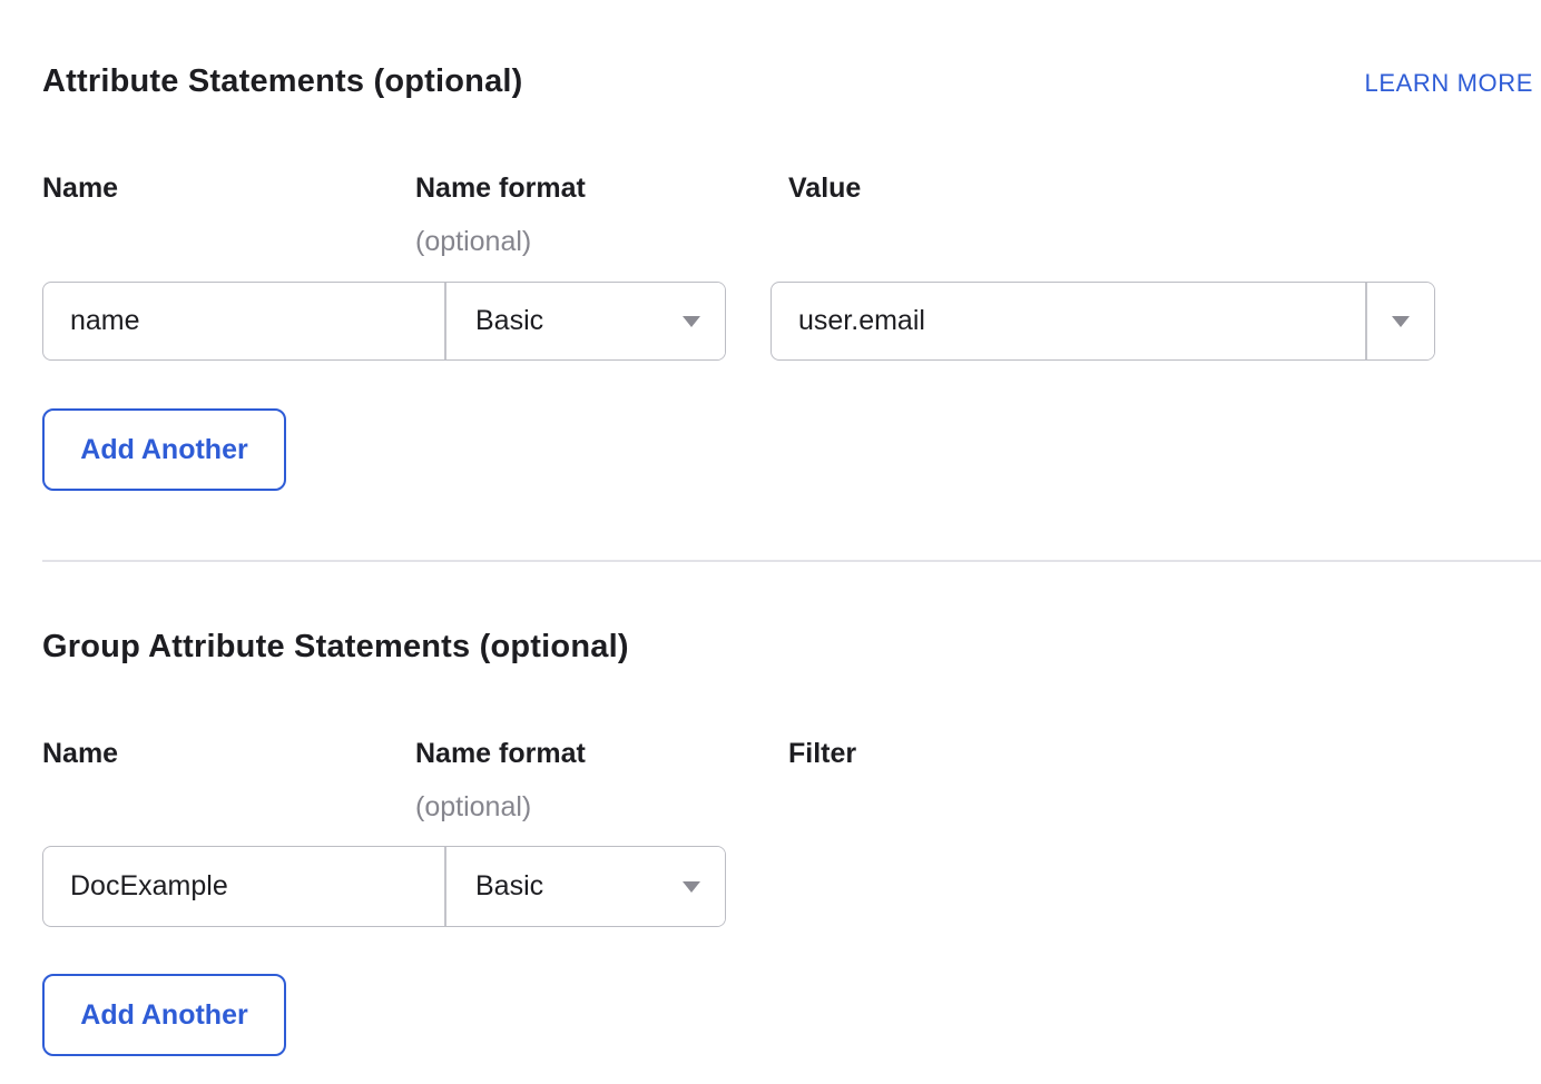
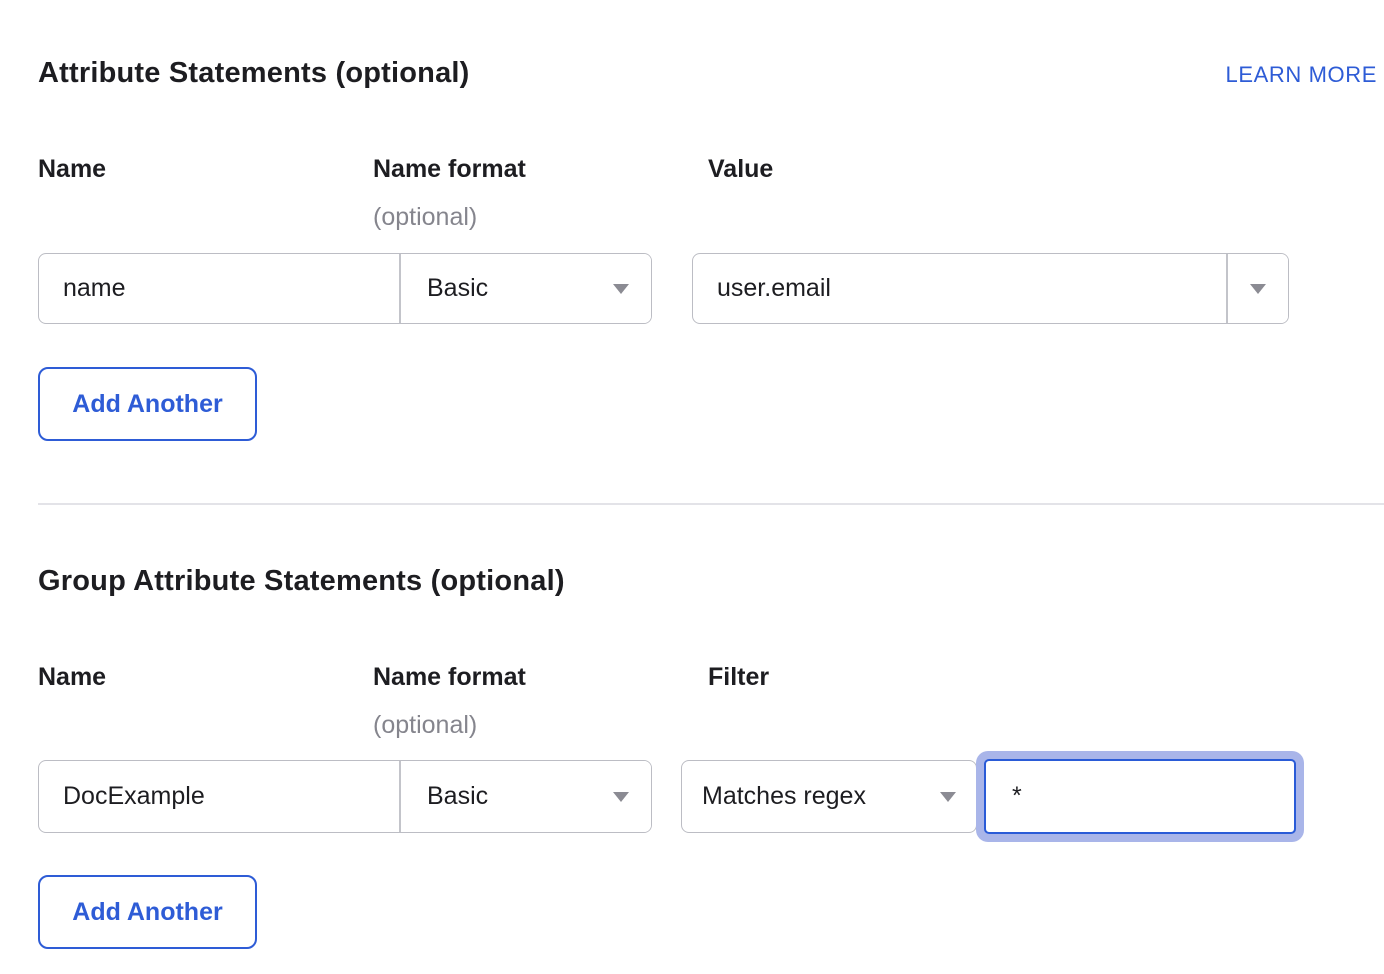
  Attribute Statements (optional)
  LEARN MORE
  Name
  Name format
  (optional)
  Value
  name
  Basic
  user.email
  Add Another
  Group Attribute Statements (optional)
  Name
  Name format
  (optional)
  Filter
  DocExample
  Basic
+ Matches regex
+ *
  Add Another
